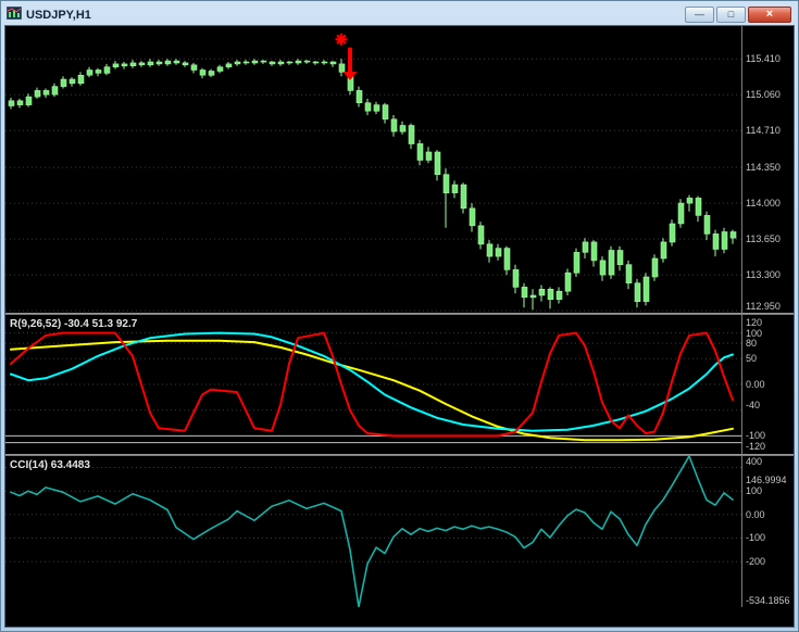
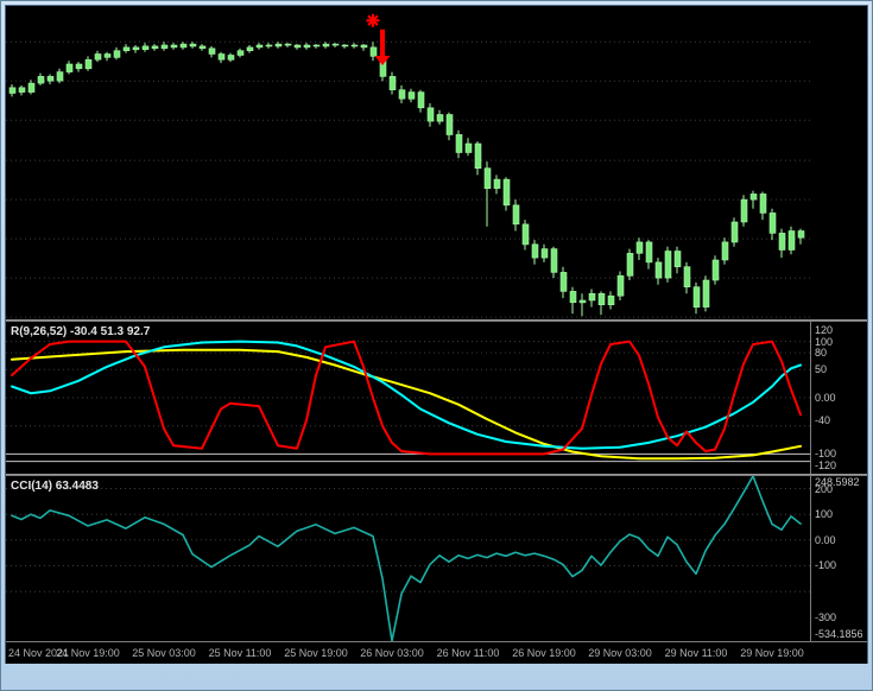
- USDJPY,H1
- —
- □
- ×
- 115.410
- 115.060
- 114.710
- 114.350
- 114.000
- 113.650
- 113.300
- 112.950
  R(9,26,52) -30.4 51.3 92.7
  120
  100
  80
  50
  0.00
  -40
  -100
  -120
  CCI(14) 63.4483
- 146.9994
+ 248.5982
- 400
+ 200
  100
  0.00
  -100
- -200
+ -300
  -534.1856
+ 24 Nov 2021
+ 24 Nov 19:00
+ 25 Nov 03:00
+ 25 Nov 11:00
+ 25 Nov 19:00
+ 26 Nov 03:00
+ 26 Nov 11:00
+ 26 Nov 19:00
+ 29 Nov 03:00
+ 29 Nov 11:00
+ 29 Nov 19:00
